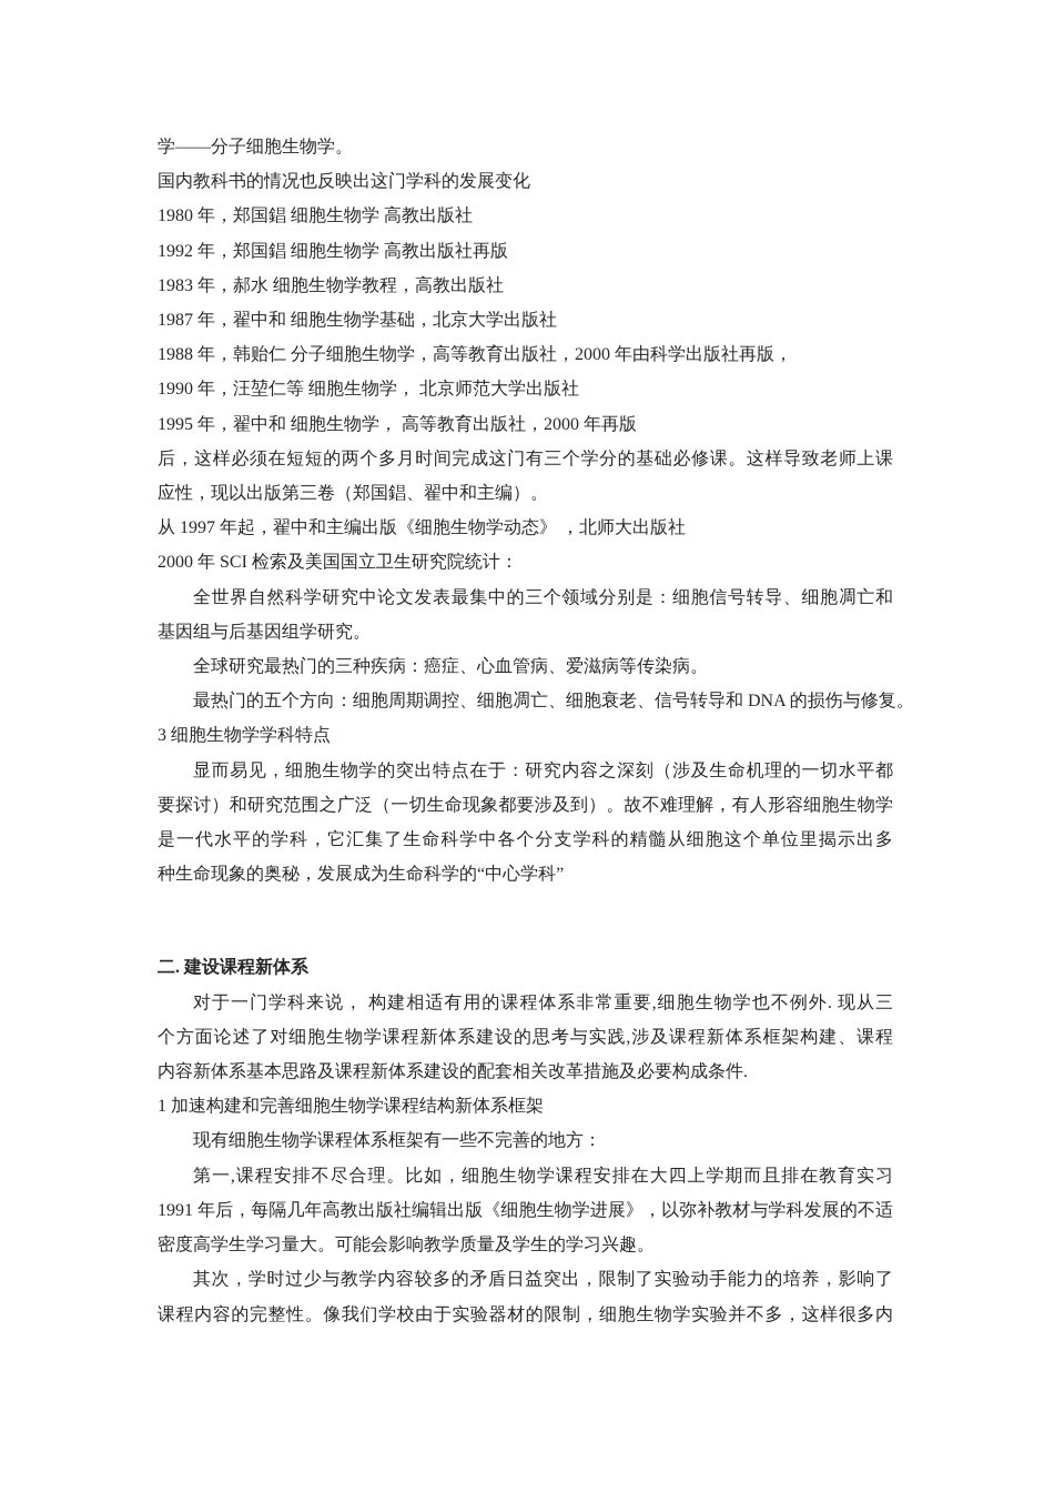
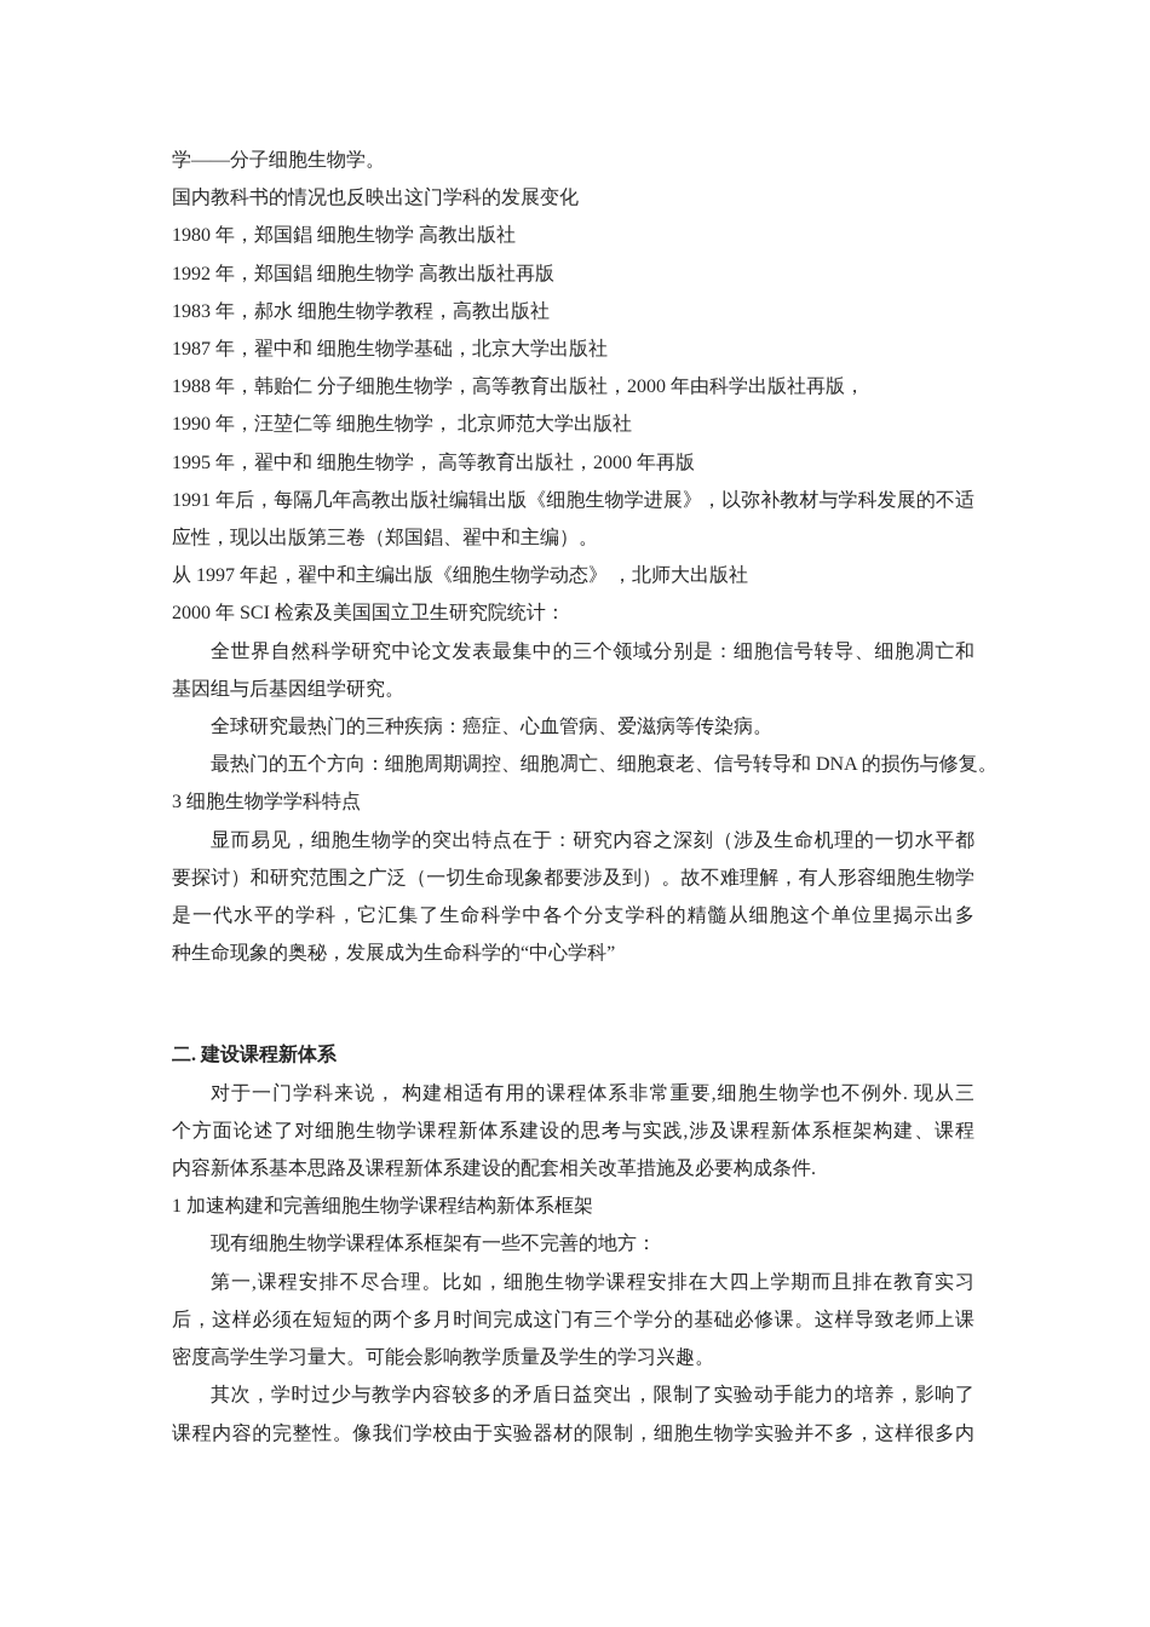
  学——分子细胞生物学。
  国内教科书的情况也反映出这门学科的发展变化
  1980 年，郑国錩 细胞生物学 高教出版社
  1992 年，郑国錩 细胞生物学 高教出版社再版
  1983 年，郝水 细胞生物学教程，高教出版社
  1987 年，翟中和 细胞生物学基础，北京大学出版社
  1988 年，韩贻仁 分子细胞生物学，高等教育出版社，2000 年由科学出版社再版，
  1990 年，汪堃仁等 细胞生物学， 北京师范大学出版社
  1995 年，翟中和 细胞生物学， 高等教育出版社，2000 年再版
- 后，这样必须在短短的两个多月时间完成这门有三个学分的基础必修课。这样导致老师上课
+ 1991 年后，每隔几年高教出版社编辑出版《细胞生物学进展》，以弥补教材与学科发展的不适
  应性，现以出版第三卷（郑国錩、翟中和主编）。
  从 1997 年起，翟中和主编出版《细胞生物学动态》 ，北师大出版社
  2000 年 SCI 检索及美国国立卫生研究院统计：
  全世界自然科学研究中论文发表最集中的三个领域分别是：细胞信号转导、细胞凋亡和
  基因组与后基因组学研究。
  全球研究最热门的三种疾病：癌症、心血管病、爱滋病等传染病。
  最热门的五个方向：细胞周期调控、细胞凋亡、细胞衰老、信号转导和 DNA 的损伤与修复。
  3 细胞生物学学科特点
  显而易见，细胞生物学的突出特点在于：研究内容之深刻（涉及生命机理的一切水平都
  要探讨）和研究范围之广泛（一切生命现象都要涉及到）。故不难理解，有人形容细胞生物学
  是一代水平的学科，它汇集了生命科学中各个分支学科的精髓从细胞这个单位里揭示出多
  种生命现象的奥秘，发展成为生命科学的“中心学科”
  二. 建设课程新体系
  对于一门学科来说， 构建相适有用的课程体系非常重要,细胞生物学也不例外. 现从三
  个方面论述了对细胞生物学课程新体系建设的思考与实践,涉及课程新体系框架构建、课程
  内容新体系基本思路及课程新体系建设的配套相关改革措施及必要构成条件.
  1 加速构建和完善细胞生物学课程结构新体系框架
  现有细胞生物学课程体系框架有一些不完善的地方：
  第一,课程安排不尽合理。比如，细胞生物学课程安排在大四上学期而且排在教育实习
- 1991 年后，每隔几年高教出版社编辑出版《细胞生物学进展》，以弥补教材与学科发展的不适
+ 后，这样必须在短短的两个多月时间完成这门有三个学分的基础必修课。这样导致老师上课
  密度高学生学习量大。可能会影响教学质量及学生的学习兴趣。
  其次，学时过少与教学内容较多的矛盾日益突出，限制了实验动手能力的培养，影响了
  课程内容的完整性。像我们学校由于实验器材的限制，细胞生物学实验并不多，这样很多内
